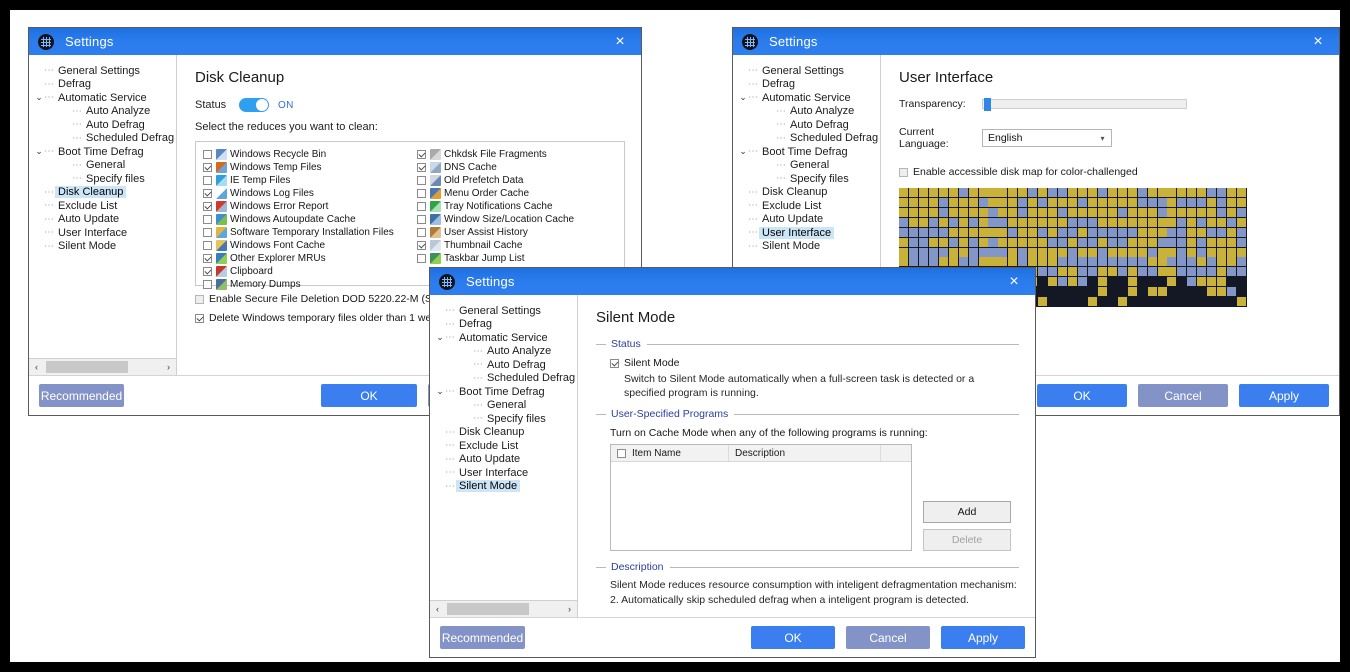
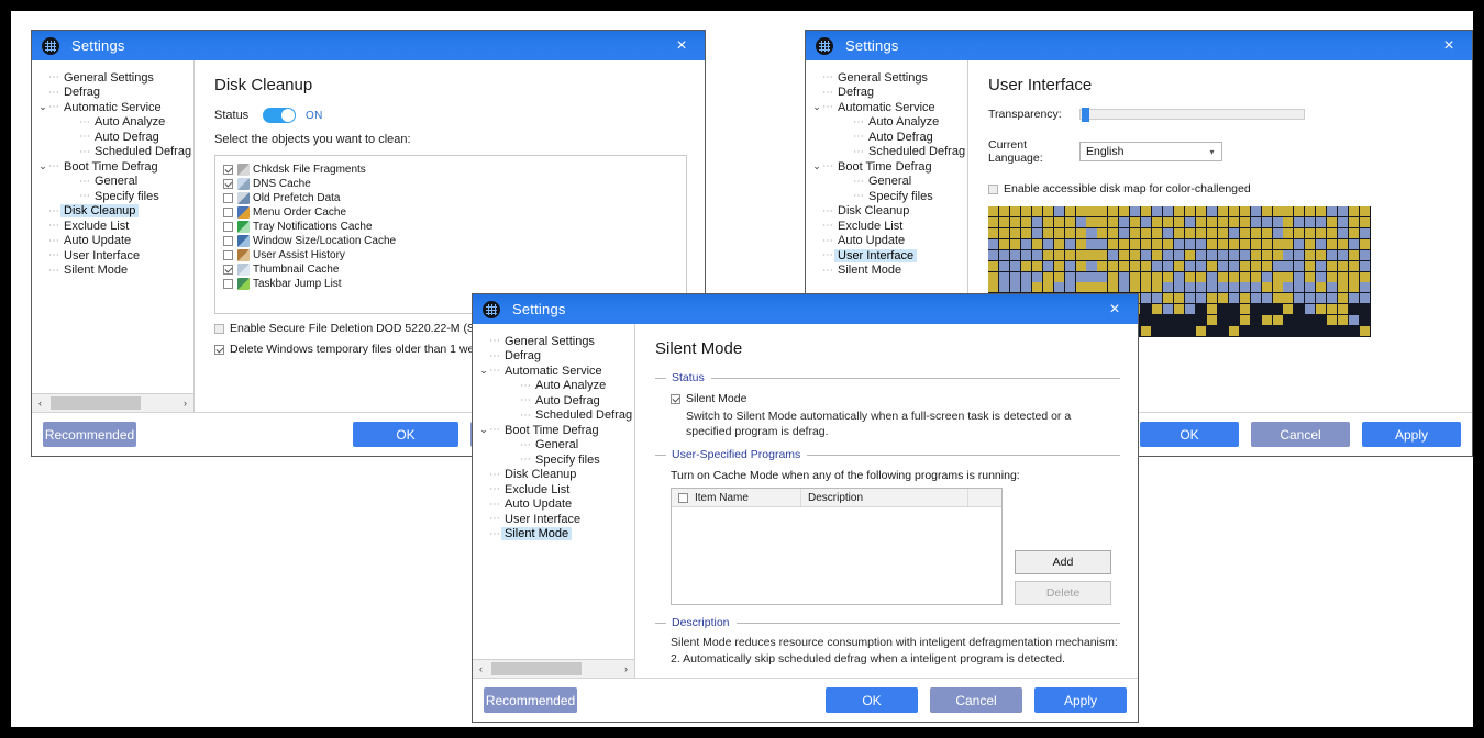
  Settings
  ×
  ⋯
  General Settings
  ⋯
  Defrag
  ⌄
  ⋯
  Automatic Service
  ⋯
  Auto Analyze
  ⋯
  Auto Defrag
  ⋯
  Scheduled Defrag
  ⌄
  ⋯
  Boot Time Defrag
  ⋯
  General
  ⋯
  Specify files
  ⋯
  Disk Cleanup
  ⋯
  Exclude List
  ⋯
  Auto Update
  ⋯
  User Interface
  ⋯
  Silent Mode
  ‹
  ›
  Disk Cleanup
  Status
  ON
- Select the reduces you want to clean:
+ Select the objects you want to clean:
- Windows Recycle Bin
- Windows Temp Files
- IE Temp Files
- Windows Log Files
- Windows Error Report
- Windows Autoupdate Cache
- Software Temporary Installation Files
- Windows Font Cache
- Other Explorer MRUs
- Clipboard
- Memory Dumps
  Chkdsk File Fragments
  DNS Cache
  Old Prefetch Data
  Menu Order Cache
  Tray Notifications Cache
  Window Size/Location Cache
  User Assist History
  Thumbnail Cache
  Taskbar Jump List
  Enable Secure File Deletion DOD 5220.22-M (
  Delete Windows temporary files older than 1 w
  Recommended
  OK
  Settings
  ×
  ⋯
  General Settings
  ⋯
  Defrag
  ⌄
  ⋯
  Automatic Service
  ⋯
  Auto Analyze
  ⋯
  Auto Defrag
  ⋯
  Scheduled Defrag
  ⌄
  ⋯
  Boot Time Defrag
  ⋯
  General
  ⋯
  Specify files
  ⋯
  Disk Cleanup
  ⋯
  Exclude List
  ⋯
  Auto Update
  ⋯
  User Interface
  ⋯
  Silent Mode
  User Interface
  Transparency:
  Current Language:
  English
  ▾
  Enable accessible disk map for color-challenged
  OK
  Cancel
  Apply
  Settings
  ×
  ⋯
  General Settings
  ⋯
  Defrag
  ⌄
  ⋯
  Automatic Service
  ⋯
  Auto Analyze
  ⋯
  Auto Defrag
  ⋯
  Scheduled Defrag
  ⌄
  ⋯
  Boot Time Defrag
  ⋯
  General
  ⋯
  Specify files
  ⋯
  Disk Cleanup
  ⋯
  Exclude List
  ⋯
  Auto Update
  ⋯
  User Interface
  ⋯
  Silent Mode
  ‹
  ›
  Silent Mode
  Status
  Silent Mode
- Switch to Silent Mode automatically when a full-screen task is detected or a specified program is running.
+ Switch to Silent Mode automatically when a full-screen task is detected or a specified program is defrag.
  User-Specified Programs
  Turn on Cache Mode when any of the following programs is running:
  Item Name
  Description
  Add
  Delete
  Description
  Silent Mode reduces resource consumption with inteligent defragmentation mechanism:
  2. Automatically skip scheduled defrag when a inteligent program is detected.
  Recommended
  OK
  Cancel
  Apply
